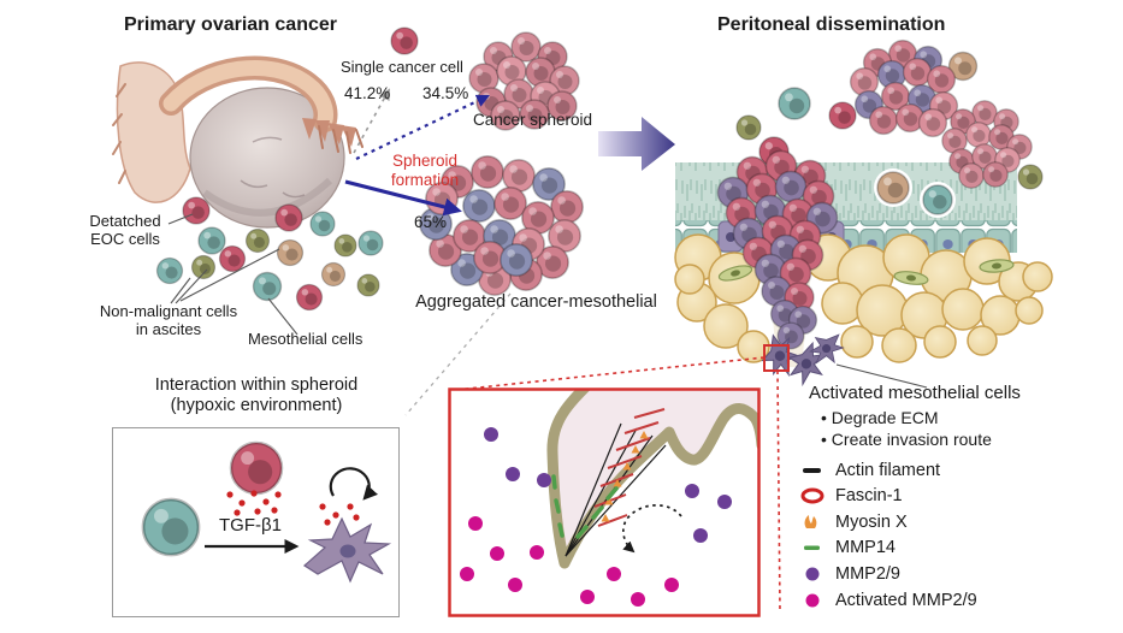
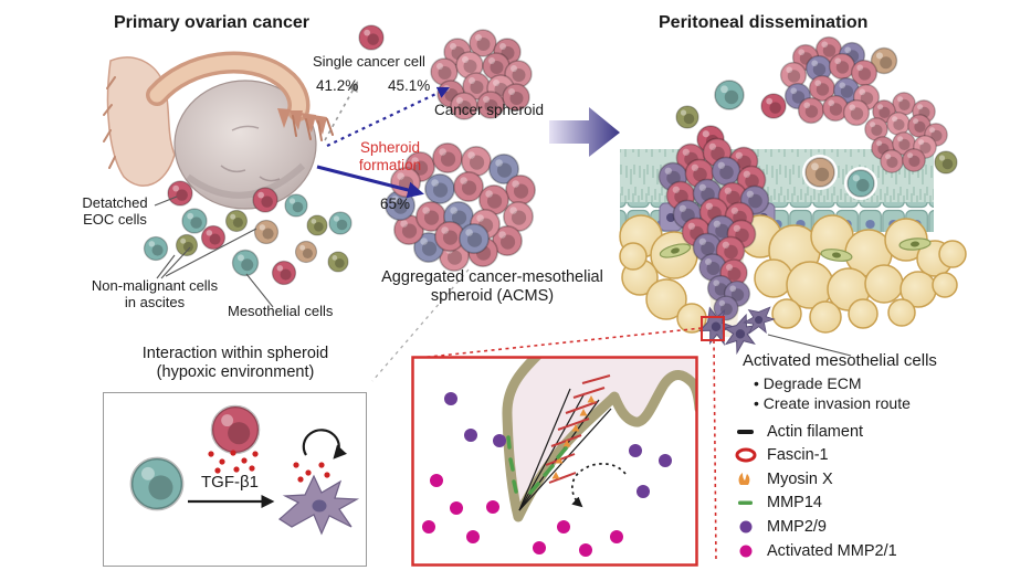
  Primary ovarian cancer
  Peritoneal dissemination
  Single cancer cell
  41.2%
- 34.5%
+ 45.1%
  Cancer spheroid
  Spheroid
  formation
  65%
  Aggregated cancer-mesothelial
+ spheroid (ACMS)
  Detatched
  EOC cells
  Non-malignant cells
  in ascites
  Mesothelial cells
  Interaction within spheroid
  (hypoxic environment)
  TGF-β1
  Activated mesothelial cells
  • Degrade ECM
  • Create invasion route
  Actin filament
  Fascin-1
  Myosin X
  MMP14
  MMP2/9
- Activated MMP2/9
+ Activated MMP2/1
